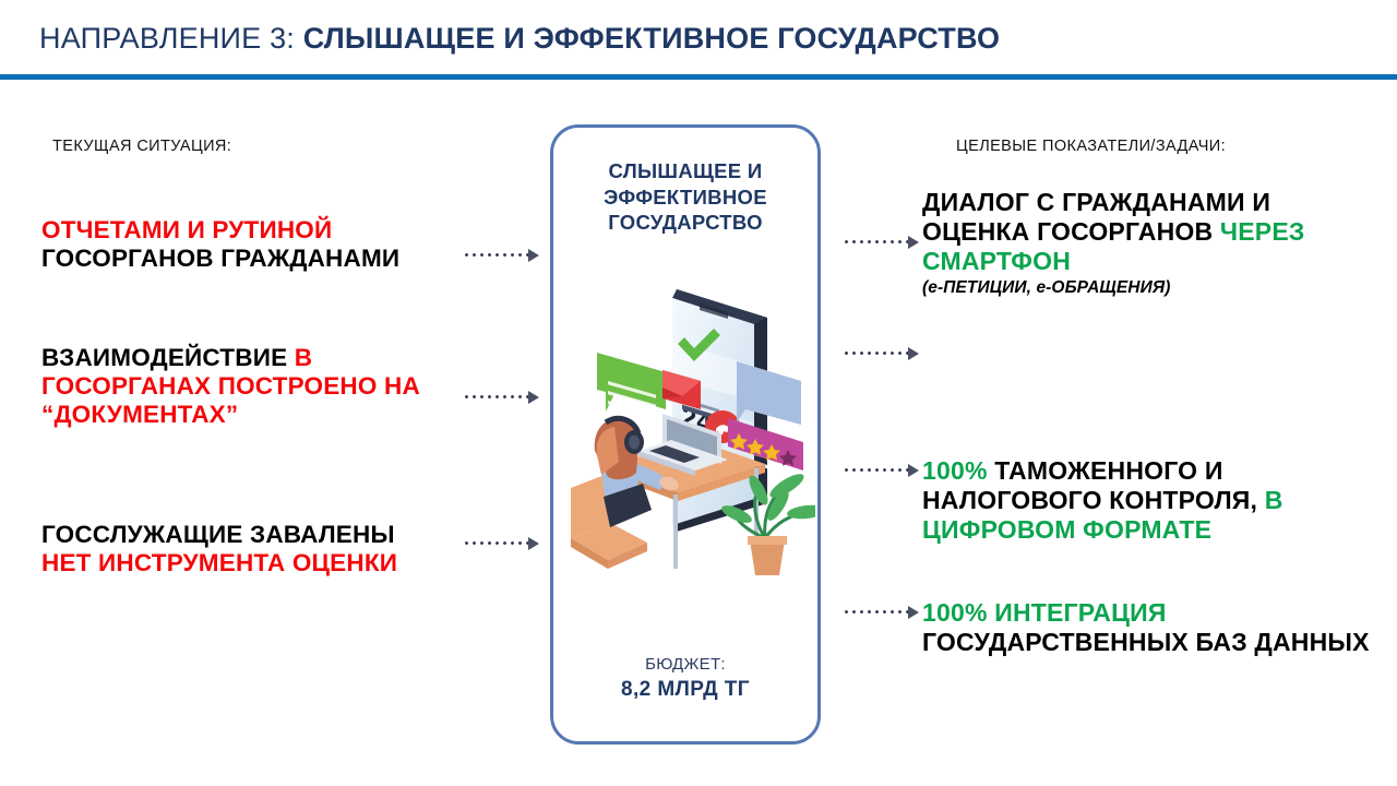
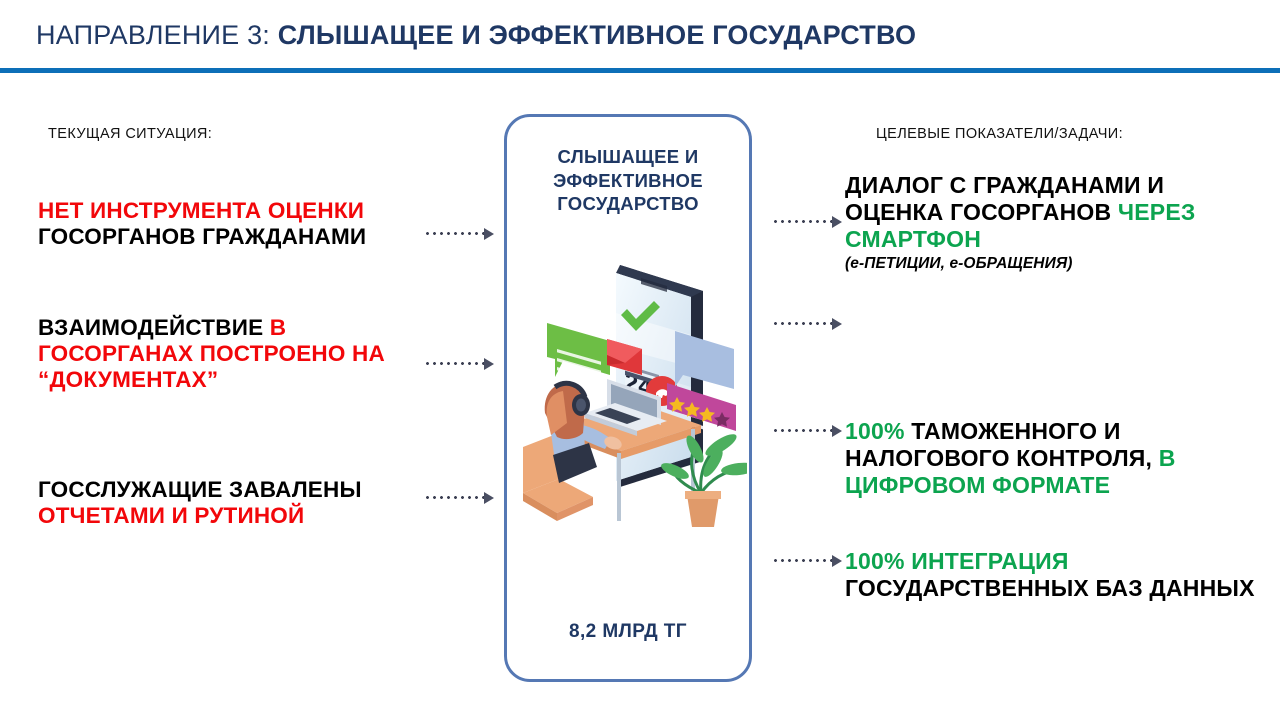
  НАПРАВЛЕНИЕ 3: СЛЫШАЩЕЕ И ЭФФЕКТИВНОЕ ГОСУДАРСТВО
  ТЕКУЩАЯ СИТУАЦИЯ:
  ЦЕЛЕВЫЕ ПОКАЗАТЕЛИ/ЗАДАЧИ:
- ОТЧЕТАМИ И РУТИНОЙ ГОСОРГАНОВ ГРАЖДАНАМИ
+ НЕТ ИНСТРУМЕНТА ОЦЕНКИ ГОСОРГАНОВ ГРАЖДАНАМИ
  ВЗАИМОДЕЙСТВИЕ В ГОСОРГАНАХ ПОСТРОЕНО НА “ДОКУМЕНТАХ”
- ГОССЛУЖАЩИЕ ЗАВАЛЕНЫ НЕТ ИНСТРУМЕНТА ОЦЕНКИ
+ ГОССЛУЖАЩИЕ ЗАВАЛЕНЫ ОТЧЕТАМИ И РУТИНОЙ
  СЛЫШАЩЕЕ И ЭФФЕКТИВНОЕ ГОСУДАРСТВО
- БЮДЖЕТ:
  8,2 МЛРД ТГ
  ДИАЛОГ С ГРАЖДАНАМИ И ОЦЕНКА ГОСОРГАНОВ ЧЕРЕЗ СМАРТФОН
  (е-ПЕТИЦИИ, е-ОБРАЩЕНИЯ)
  100% ТАМОЖЕННОГО И НАЛОГОВОГО КОНТРОЛЯ, В ЦИФРОВОМ ФОРМАТЕ
  100% ИНТЕГРАЦИЯ ГОСУДАРСТВЕННЫХ БАЗ ДАННЫХ
